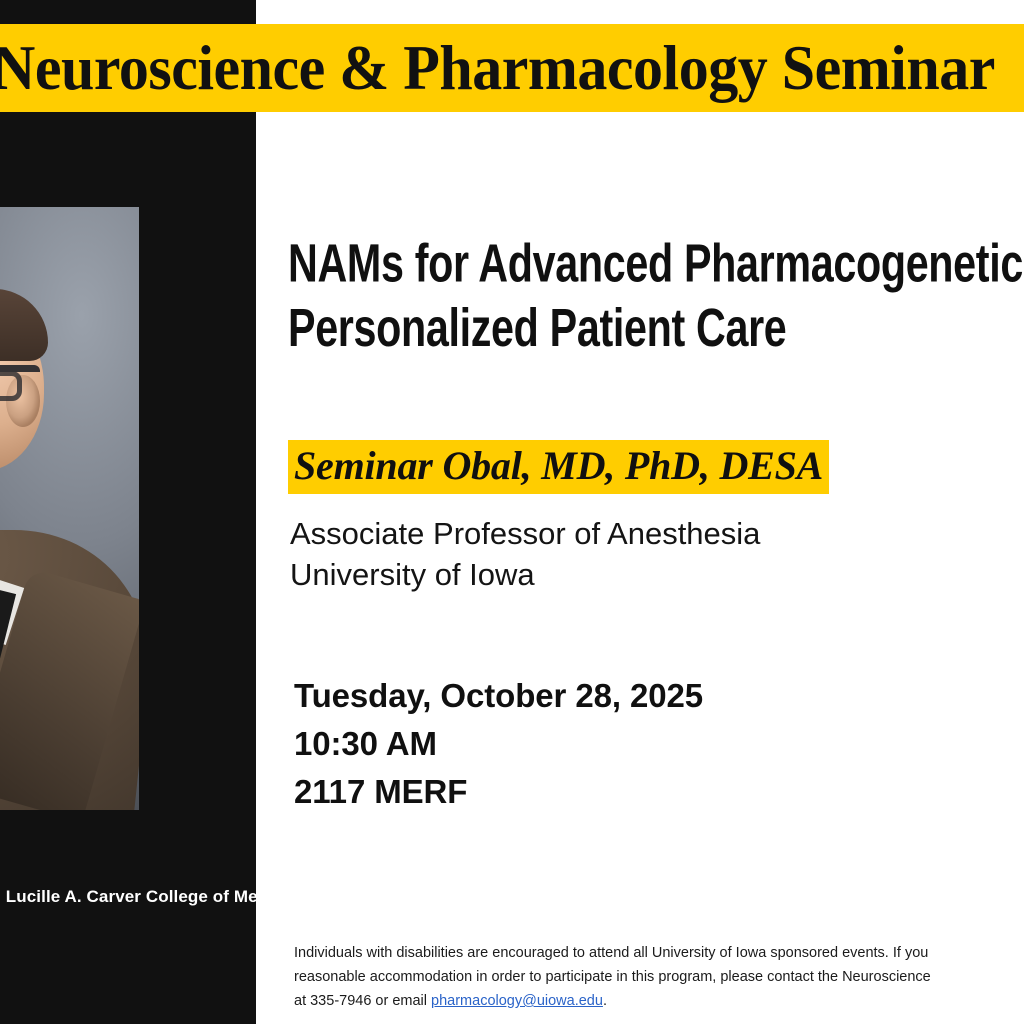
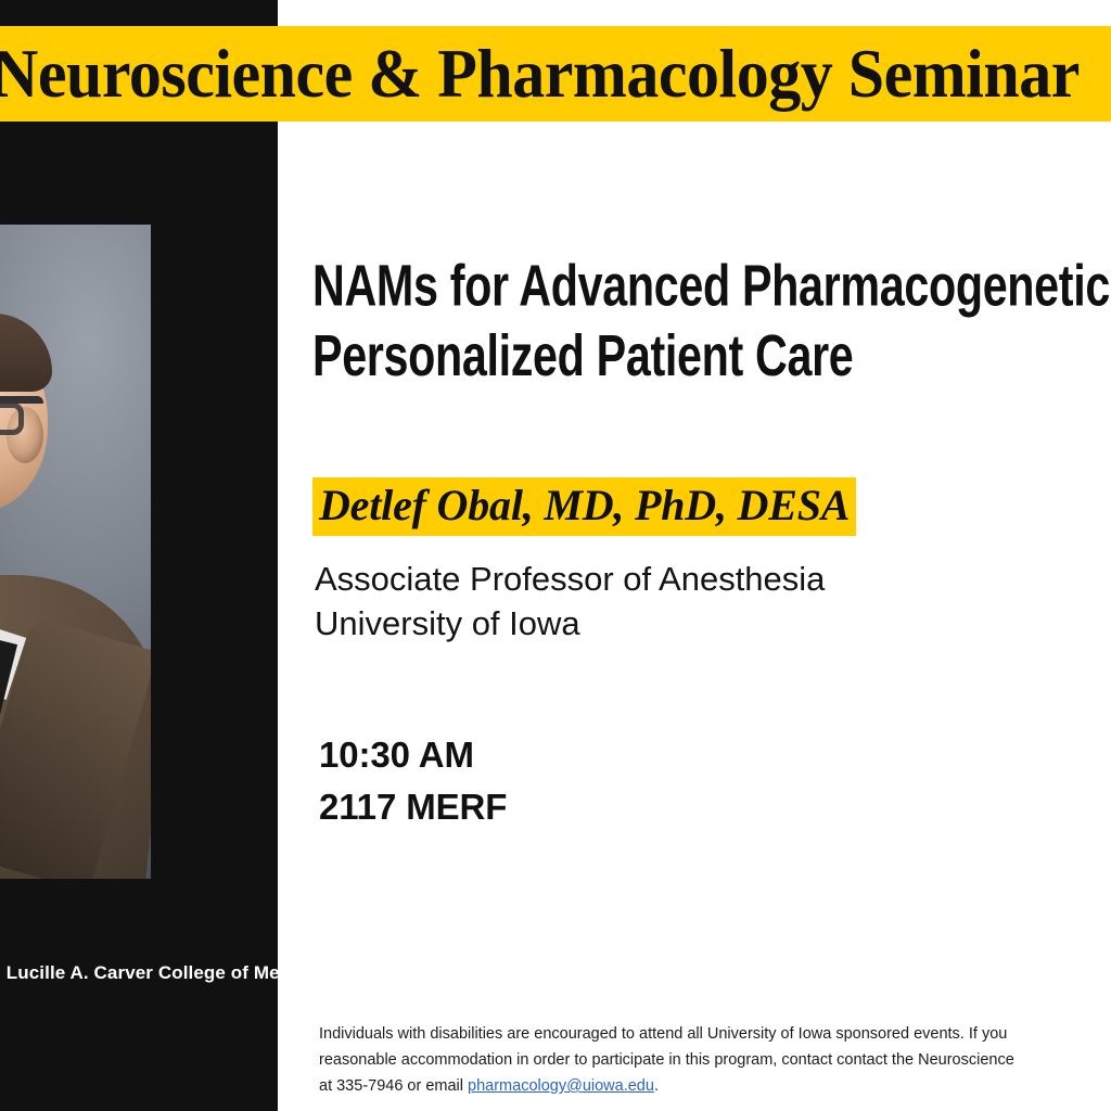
  Lucille A. Carver College of Medicine
  Neuroscience & Pharmacology Seminar
  NAMs for Advanced Pharmacogenetic
  Personalized Patient Care
- Seminar Obal, MD, PhD, DESA
+ Detlef Obal, MD, PhD, DESA
  Associate Professor of Anesthesia
  University of Iowa
- Tuesday, October 28, 2025
  10:30 AM
  2117 MERF
  Individuals with disabilities are encouraged to attend all University of Iowa sponsored events. If you
- reasonable accommodation in order to participate in this program, please contact the Neuroscience
+ reasonable accommodation in order to participate in this program, contact contact the Neuroscience
  at 335-7946 or email pharmacology@uiowa.edu.
